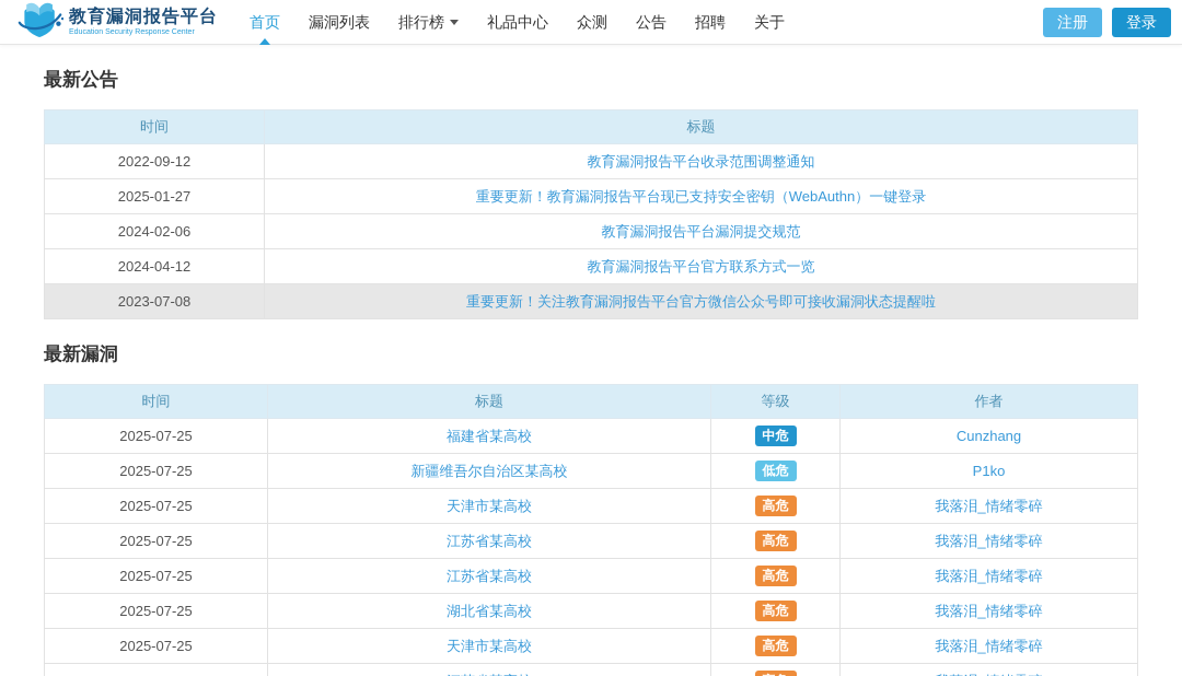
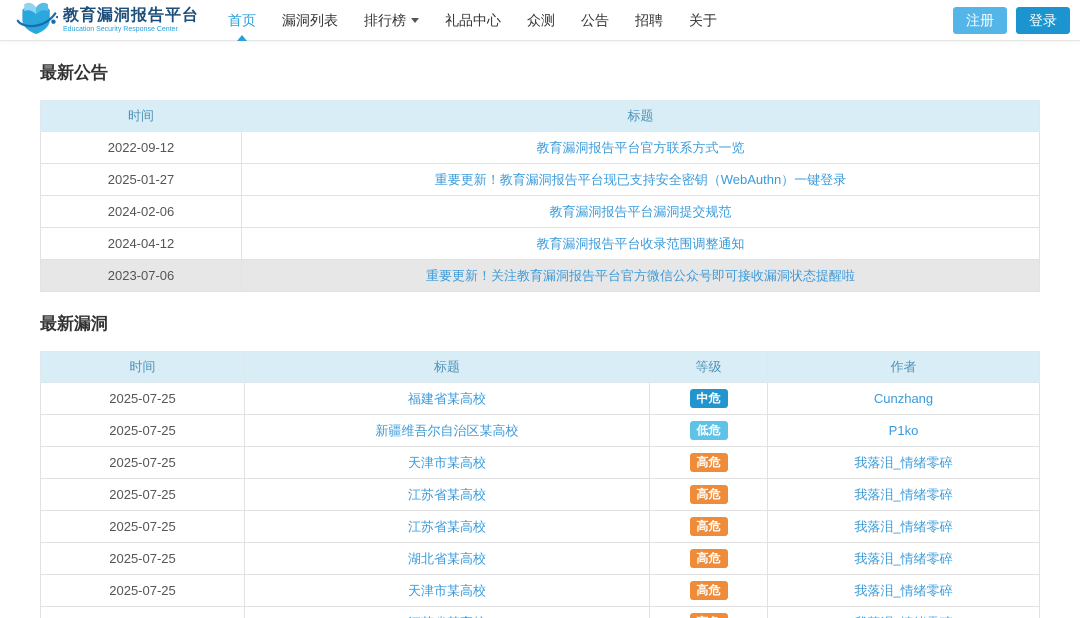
  教育漏洞报告平台
  首页
  漏洞列表
  排行榜
  礼品中心
  众测
  公告
  招聘
  关于
  注册
  登录
  最新公告
  时间	标题
- 2022-09-12	教育漏洞报告平台收录范围调整通知
+ 2022-09-12	教育漏洞报告平台官方联系方式一览
  2025-01-27	重要更新！教育漏洞报告平台现已支持安全密钥（WebAuthn）一键登录
  2024-02-06	教育漏洞报告平台漏洞提交规范
- 2024-04-12	教育漏洞报告平台官方联系方式一览
+ 2024-04-12	教育漏洞报告平台收录范围调整通知
- 2023-07-08	重要更新！关注教育漏洞报告平台官方微信公众号即可接收漏洞状态提醒啦
+ 2023-07-06	重要更新！关注教育漏洞报告平台官方微信公众号即可接收漏洞状态提醒啦
  最新漏洞
  时间	标题	等级	作者
  2025-07-25	福建省某高校	中危	Cunzhang
  2025-07-25	新疆维吾尔自治区某高校	低危	P1ko
  2025-07-25	天津市某高校	高危	我落泪_情绪零碎
  2025-07-25	江苏省某高校	高危	我落泪_情绪零碎
  2025-07-25	江苏省某高校	高危	我落泪_情绪零碎
  2025-07-25	湖北省某高校	高危	我落泪_情绪零碎
  2025-07-25	天津市某高校	高危	我落泪_情绪零碎
